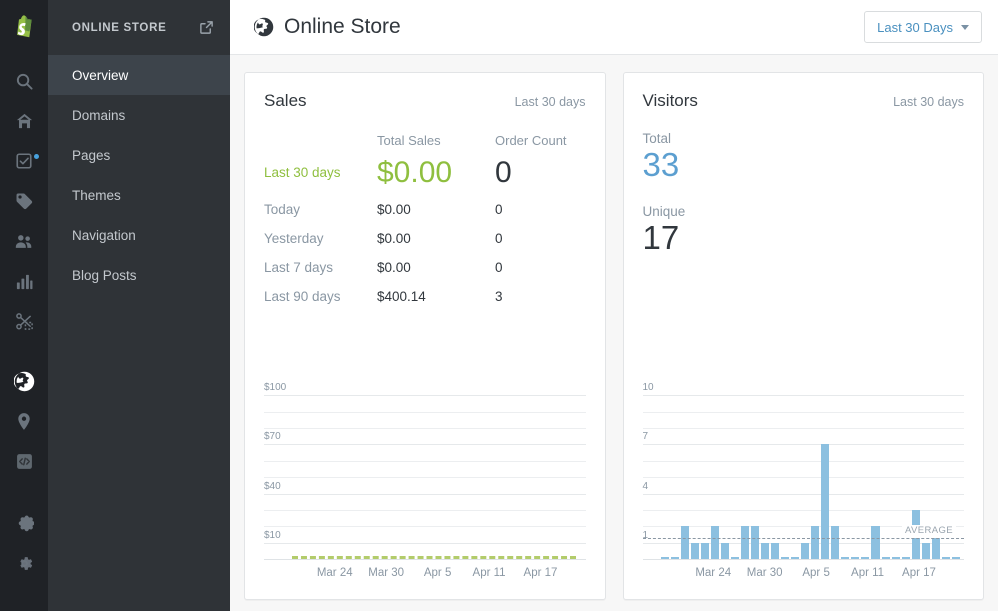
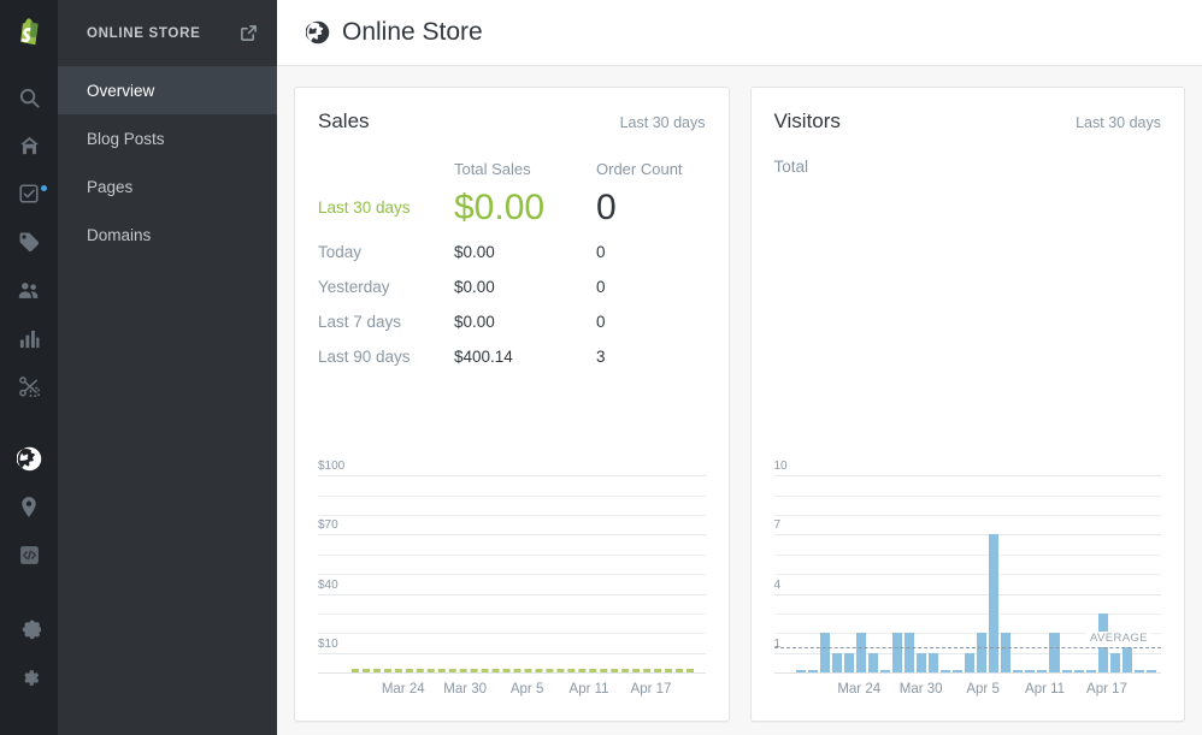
  ONLINE STORE
  Overview
- Domains
+ Blog Posts
  Pages
- Themes
- Navigation
- Blog Posts
+ Domains
  Online Store
- Last 30 Days
  Sales
  Last 30 days
  	Total Sales	Order Count
  Last 30 days	$0.00	0
  Today	$0.00	0
  Yesterday	$0.00	0
  Last 7 days	$0.00	0
  Last 90 days	$400.14	3
  $10
  $40
  $70
  $100
  Mar 24
  Mar 30
  Apr 5
  Apr 11
  Apr 17
  Visitors
  Last 30 days
  Total
- 33
- Unique
- 17
  1
  4
  7
  10
  AVERAGE
  Mar 24
  Mar 30
  Apr 5
  Apr 11
  Apr 17
